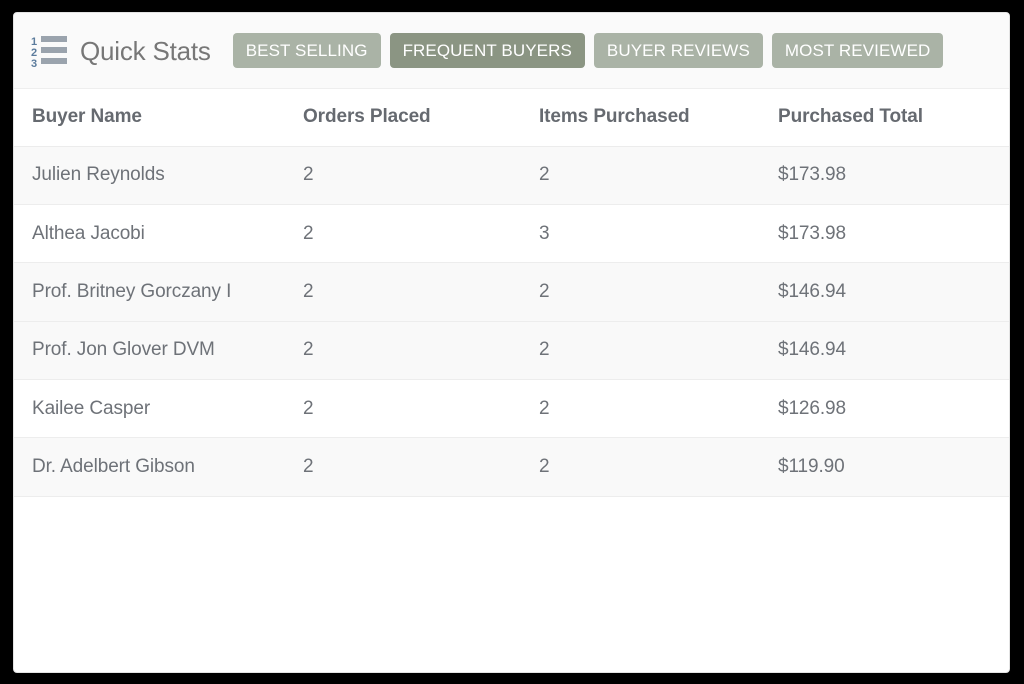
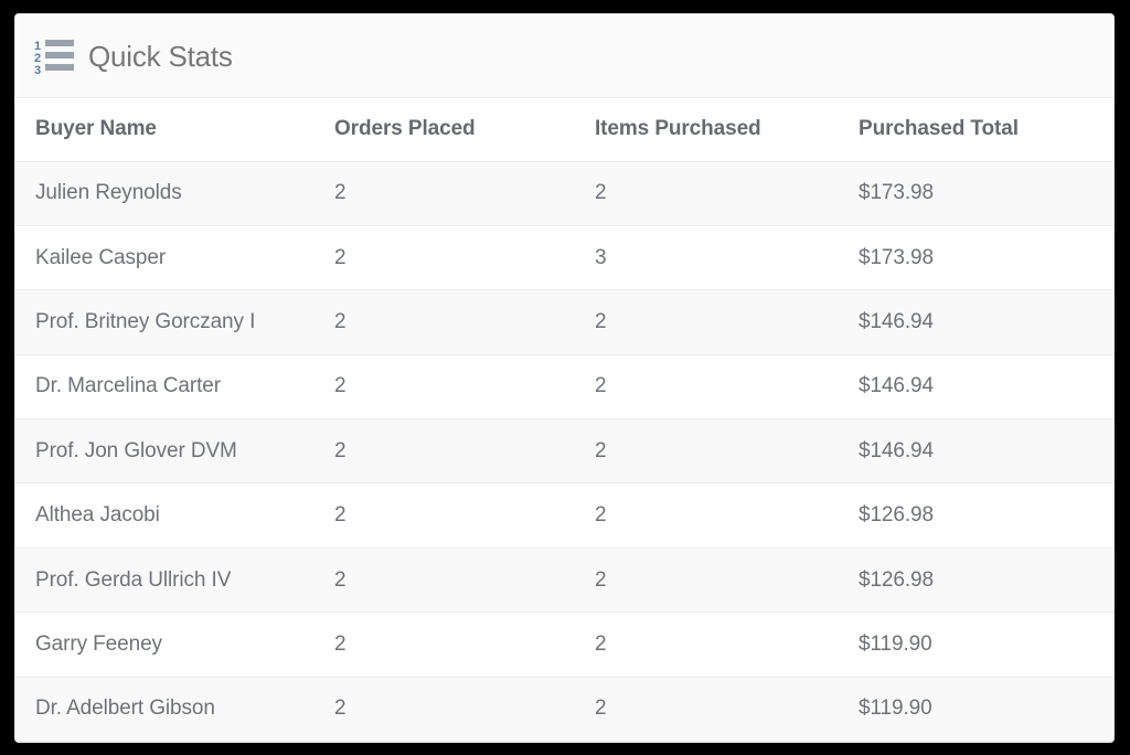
  1
  2
  3
  Quick Stats
- BEST SELLING
- FREQUENT BUYERS
- BUYER REVIEWS
- MOST REVIEWED
  Buyer Name	Orders Placed	Items Purchased	Purchased Total
  Julien Reynolds	2	2	$173.98
- Althea Jacobi	2	3	$173.98
+ Kailee Casper	2	3	$173.98
  Prof. Britney Gorczany I	2	2	$146.94
+ Dr. Marcelina Carter	2	2	$146.94
  Prof. Jon Glover DVM	2	2	$146.94
- Kailee Casper	2	2	$126.98
+ Althea Jacobi	2	2	$126.98
+ Prof. Gerda Ullrich IV	2	2	$126.98
+ Garry Feeney	2	2	$119.90
  Dr. Adelbert Gibson	2	2	$119.90
